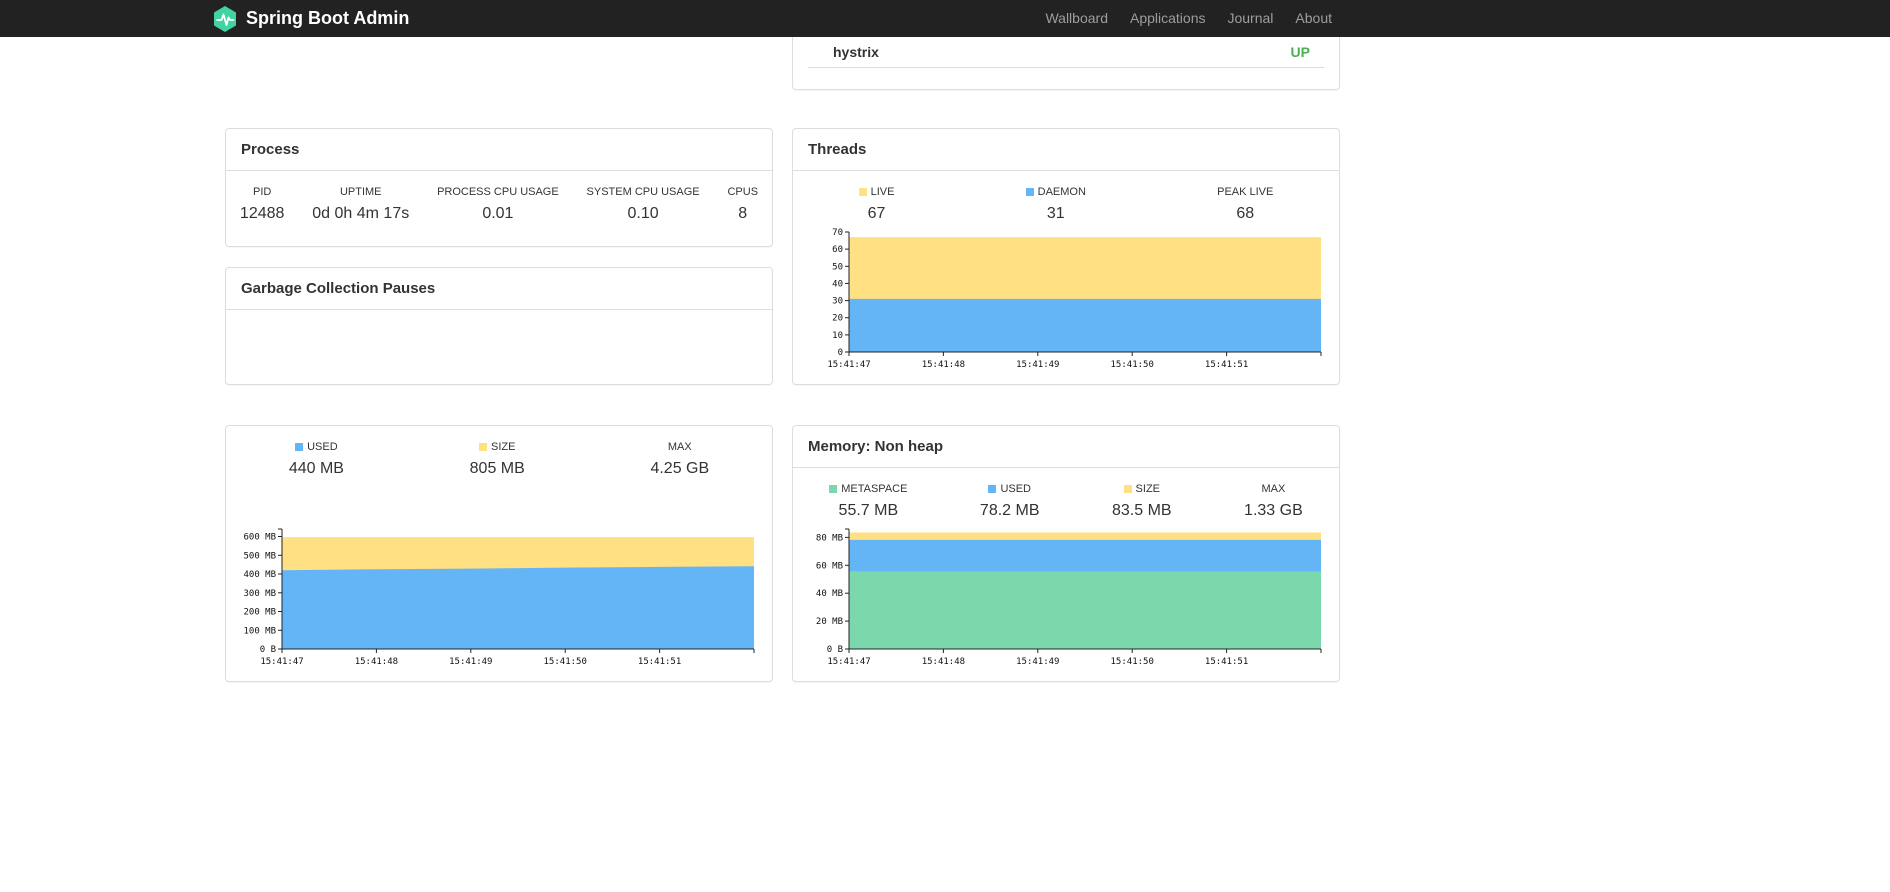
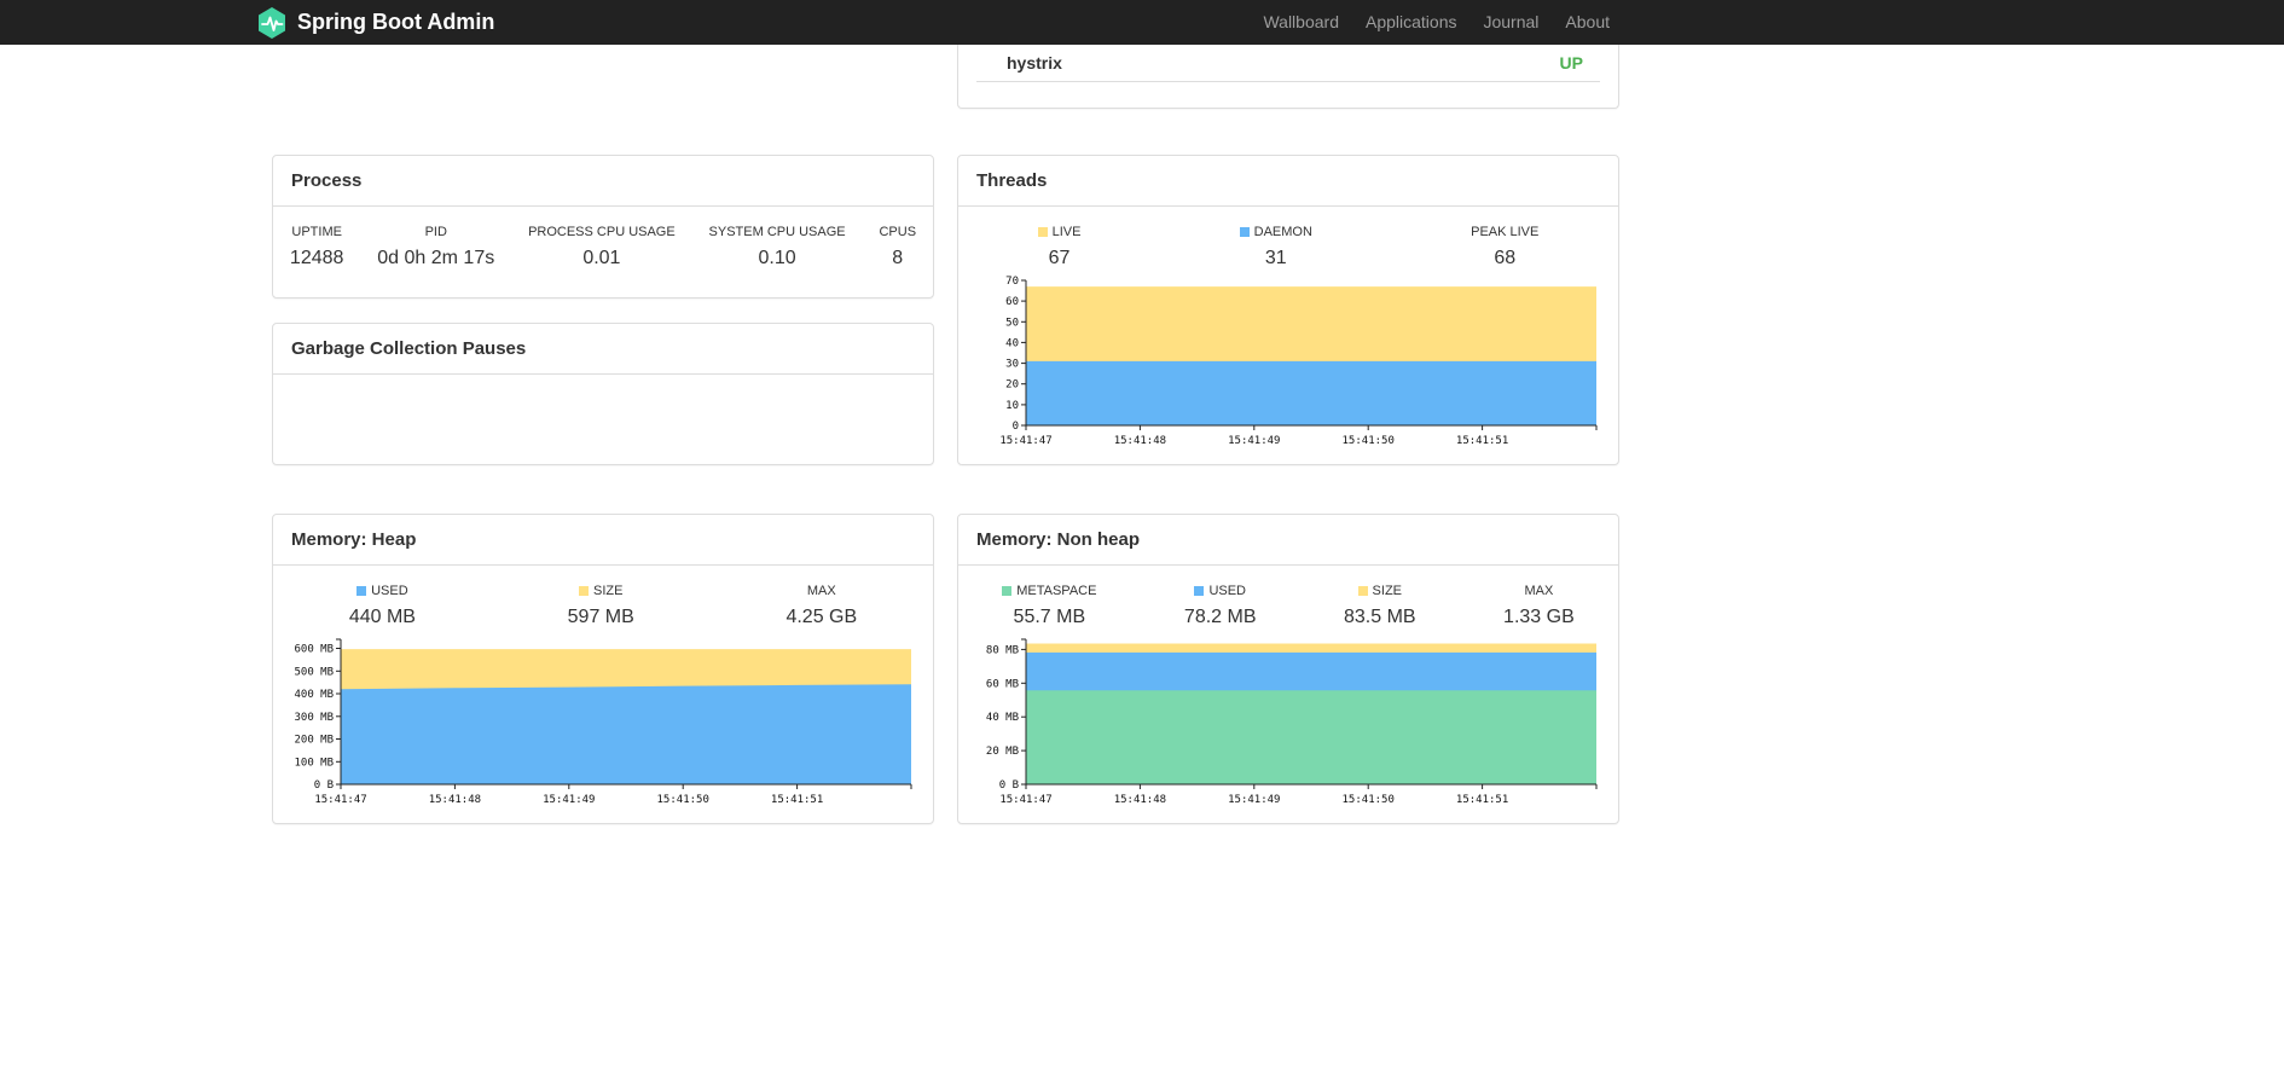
  Spring Boot Admin
  Wallboard
  Applications
  Journal
  About
  hystrix
  UP
  Process
- PID
+ UPTIME
  12488
- UPTIME
+ PID
- 0d 0h 4m 17s
+ 0d 0h 2m 17s
  PROCESS CPU USAGE
  0.01
  SYSTEM CPU USAGE
  0.10
  CPUS
  8
  Garbage Collection Pauses
  Threads
  LIVE
  67
  DAEMON
  31
  PEAK LIVE
  68
  0
  10
  20
  30
  40
  50
  60
  70
  15:41:47
  15:41:48
  15:41:49
  15:41:50
  15:41:51
+ Memory: Heap
  USED
  440 MB
  SIZE
- 805 MB
+ 597 MB
  MAX
  4.25 GB
  0 B
  100 MB
  200 MB
  300 MB
  400 MB
  500 MB
  600 MB
  15:41:47
  15:41:48
  15:41:49
  15:41:50
  15:41:51
  Memory: Non heap
  METASPACE
  55.7 MB
  USED
  78.2 MB
  SIZE
  83.5 MB
  MAX
  1.33 GB
  0 B
  20 MB
  40 MB
  60 MB
  80 MB
  15:41:47
  15:41:48
  15:41:49
  15:41:50
  15:41:51
